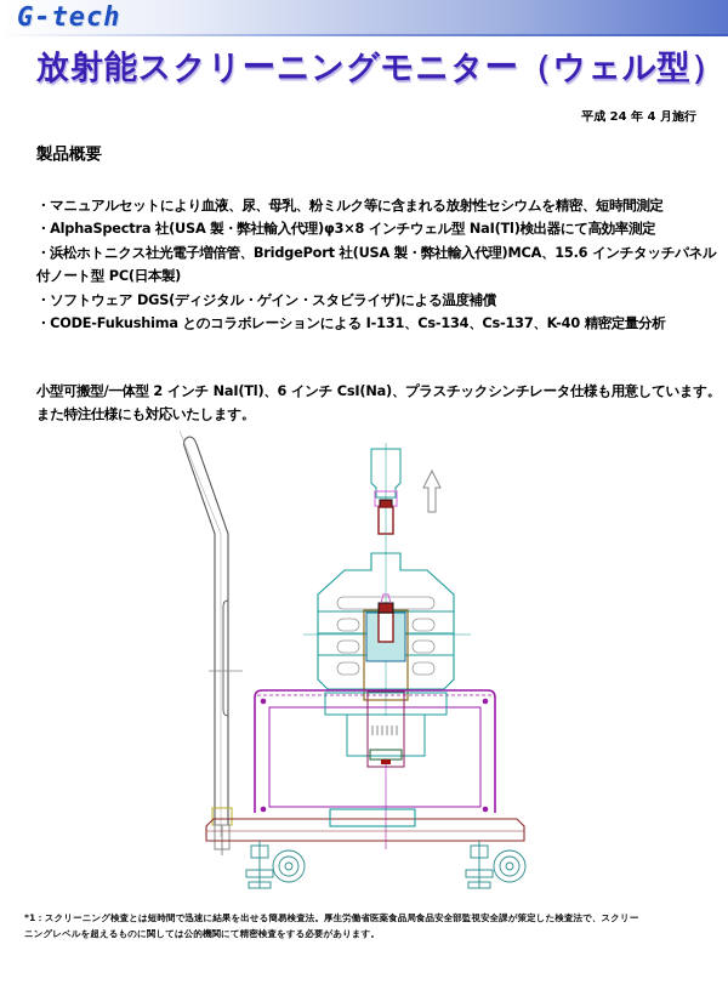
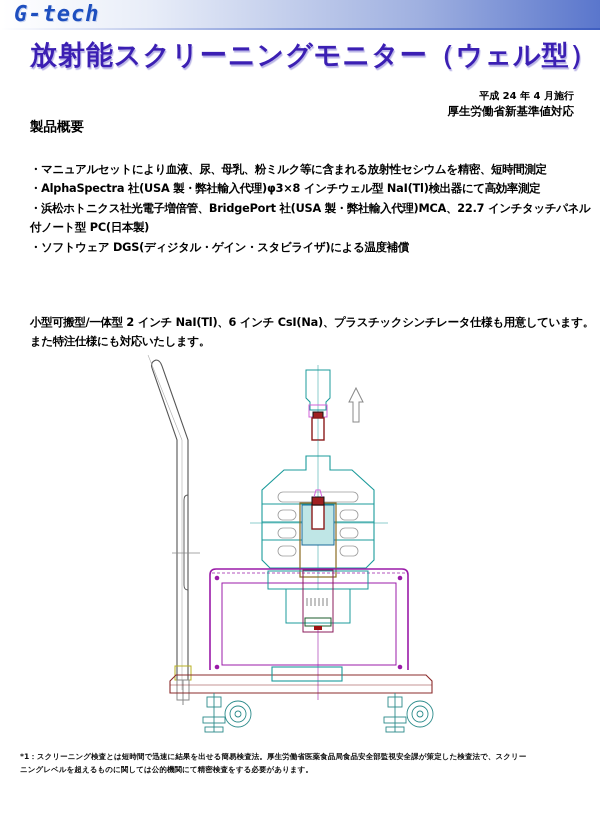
  G-tech
  放射能スクリーニングモニター（ウェル型）
  平成 24 年 4 月施行
+ 厚生労働省新基準値対応
  製品概要
  ・マニュアルセットにより血液、尿、母乳、粉ミルク等に含まれる放射性セシウムを精密、短時間測定
  ・AlphaSpectra 社(USA 製・弊社輸入代理)φ3×8 インチウェル型 NaI(Tl)検出器にて高効率測定
- ・浜松ホトニクス社光電子増倍管、BridgePort 社(USA 製・弊社輸入代理)MCA、15.6 インチタッチパネル
+ ・浜松ホトニクス社光電子増倍管、BridgePort 社(USA 製・弊社輸入代理)MCA、22.7 インチタッチパネル
  付ノート型 PC(日本製)
  ・ソフトウェア DGS(ディジタル・ゲイン・スタビライザ)による温度補償
- ・CODE-Fukushima とのコラボレーションによる I-131、Cs-134、Cs-137、K-40 精密定量分析
  小型可搬型/一体型 2 インチ NaI(Tl)、6 インチ CsI(Na)、プラスチックシンチレータ仕様も用意しています。
  また特注仕様にも対応いたします。
  *1：スクリーニング検査とは短時間で迅速に結果を出せる簡易検査法。厚生労働省医薬食品局食品安全部監視安全課が策定した検査法で、スクリー
  ニングレベルを超えるものに関しては公的機関にて精密検査をする必要があります。
